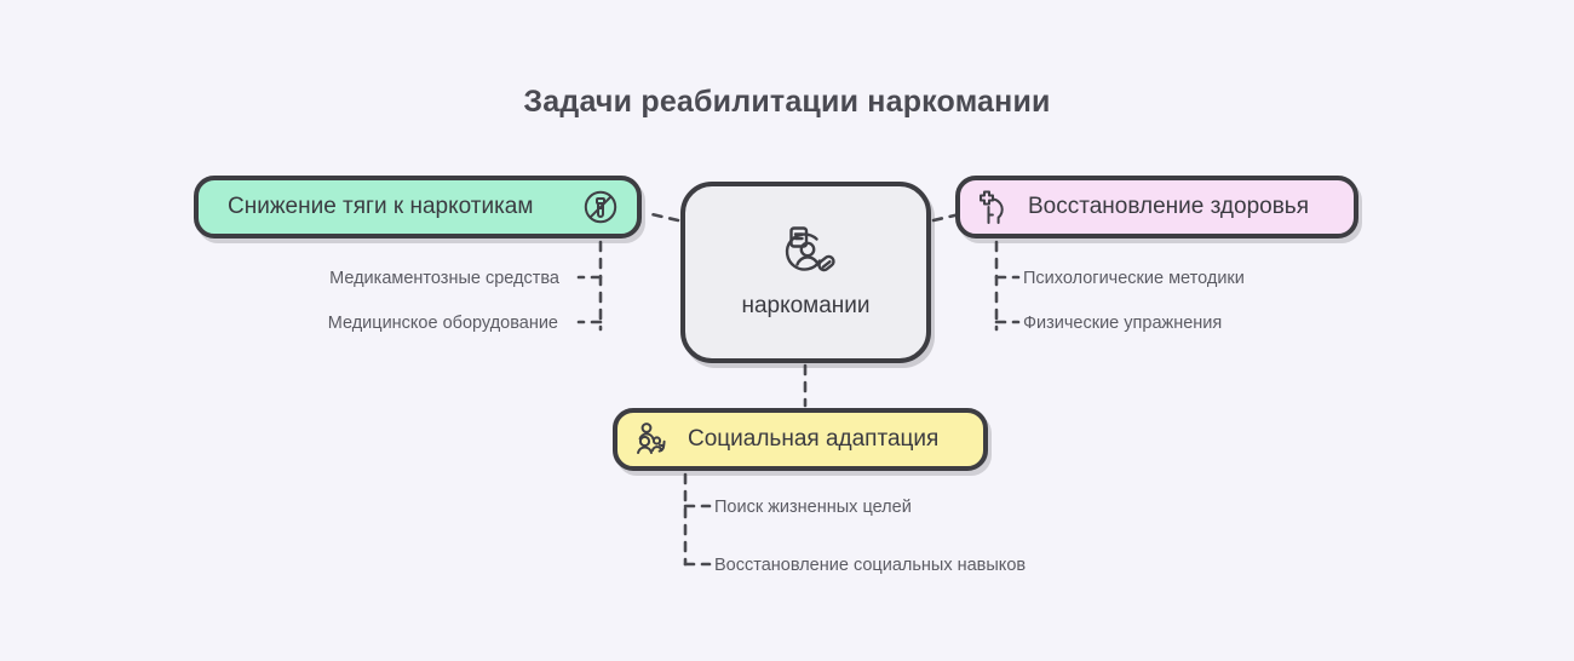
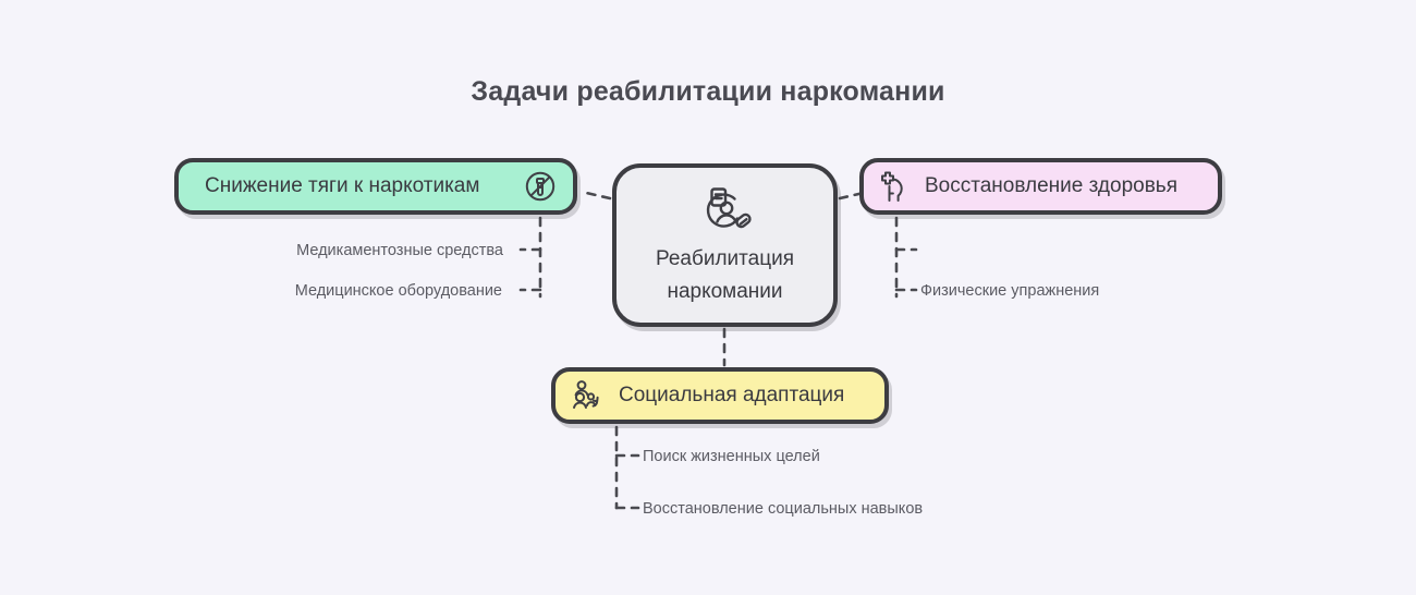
  Задачи реабилитации наркомании
+ Реабилитация
  наркомании
  Снижение тяги к наркотикам
  Медикаментозные средства
  Медицинское оборудование
  Восстановление здоровья
- Психологические методики
  Физические упражнения
  Социальная адаптация
  Поиск жизненных целей
  Восстановление социальных навыков
